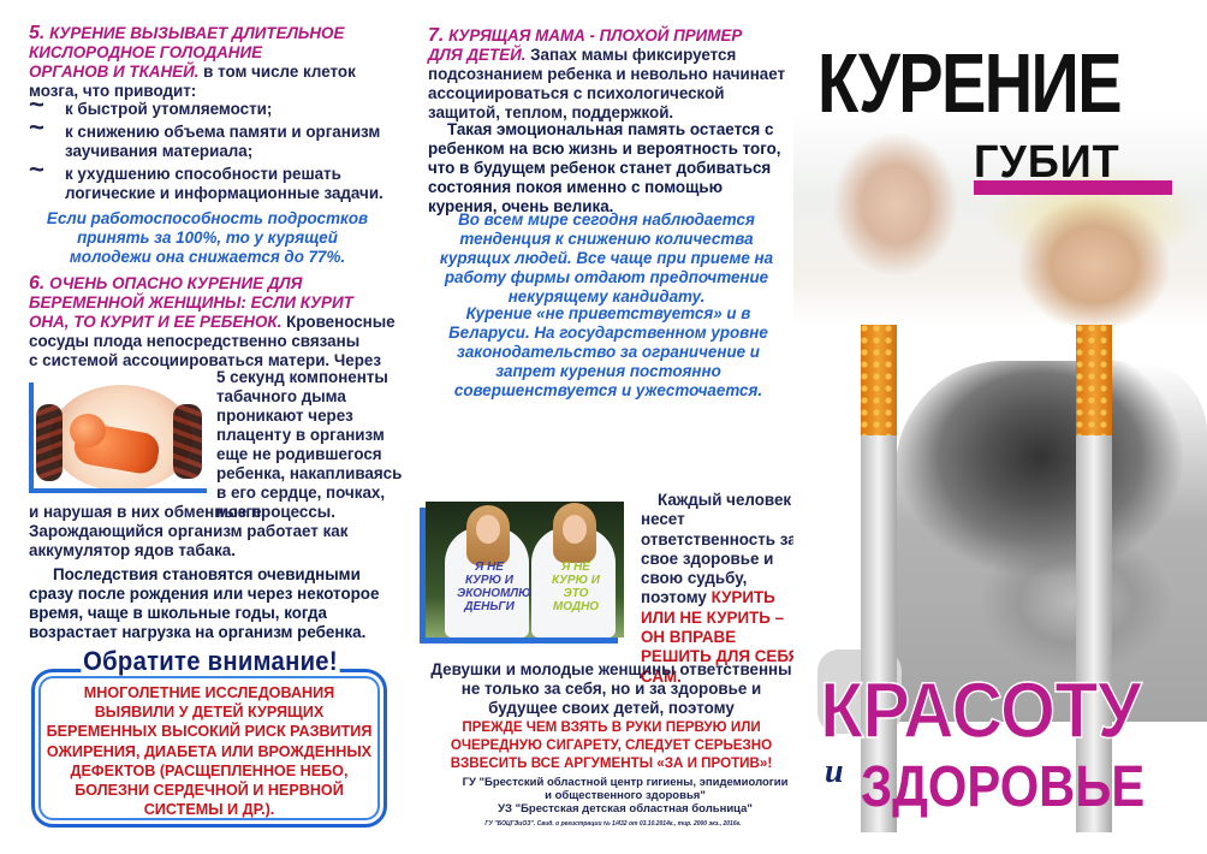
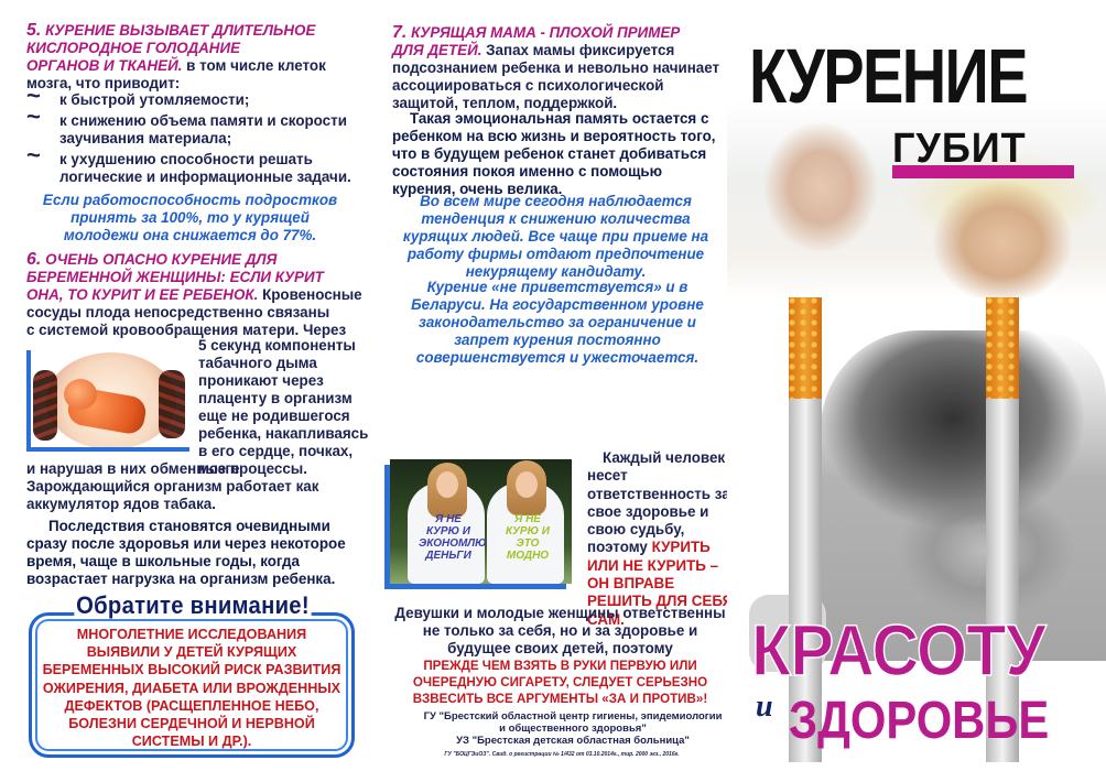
  5. КУРЕНИЕ ВЫЗЫВАЕТ ДЛИТЕЛЬНОЕ
  КИСЛОРОДНОЕ ГОЛОДАНИЕ
  ОРГАНОВ И ТКАНЕЙ. в том числе клеток
  мозга, что приводит:
  ~
  к быстрой утомляемости;
  ~
- к снижению объема памяти и организм заучивания материала;
+ к снижению объема памяти и скорости заучивания материала;
  ~
  к ухудшению способности решать логические и информационные задачи.
  Если работоспособность подростков принять за 100%, то у курящей молодежи она снижается до 77%.
  6. ОЧЕНЬ ОПАСНО КУРЕНИЕ ДЛЯ
  БЕРЕМЕННОЙ ЖЕНЩИНЫ: ЕСЛИ КУРИТ
  ОНА, ТО КУРИТ И ЕЕ РЕБЕНОК. Кровеносные
  сосуды плода непосредственно связаны
- с системой ассоциироваться матери. Через
+ с системой кровообращения матери. Через
  5 секунд компоненты табачного дыма проникают через плаценту в организм еще не родившегося ребенка, накапливаясь в его сердце, почках, мозге
  и нарушая в них обменные процессы. Зарождающийся организм работает как аккумулятор ядов табака.
- Последствия становятся очевидными сразу после рождения или через некоторое время, чаще в школьные годы, когда возрастает нагрузка на организм ребенка.
+ Последствия становятся очевидными сразу после здоровья или через некоторое время, чаще в школьные годы, когда возрастает нагрузка на организм ребенка.
  Обратите внимание!
  МНОГОЛЕТНИЕ ИССЛЕДОВАНИЯ ВЫЯВИЛИ У ДЕТЕЙ КУРЯЩИХ БЕРЕМЕННЫХ ВЫСОКИЙ РИСК РАЗВИТИЯ ОЖИРЕНИЯ, ДИАБЕТА ИЛИ ВРОЖДЕННЫХ ДЕФЕКТОВ (РАСЩЕПЛЕННОЕ НЕБО, БОЛЕЗНИ СЕРДЕЧНОЙ И НЕРВНОЙ СИСТЕМЫ И ДР.).
  7. КУРЯЩАЯ МАМА - ПЛОХОЙ ПРИМЕР
  ДЛЯ ДЕТЕЙ. Запах мамы фиксируется подсознанием ребенка и невольно начинает ассоциироваться с психологической защитой, теплом, поддержкой.
  Такая эмоциональная память остается с ребенком на всю жизнь и вероятность того, что в будущем ребенок станет добиваться состояния покоя именно с помощью курения, очень велика.
  Во всем мире сегодня наблюдается тенденция к снижению количества курящих людей. Все чаще при приеме на работу фирмы отдают предпочтение некурящему кандидату.
  Курение «не приветствуется» и в Беларуси. На государственном уровне законодательство за ограничение и запрет курения постоянно совершенствуется и ужесточается.
  Я НЕ КУРЮ И ЭКОНОМЛЮ ДЕНЬГИ
  Я НЕ КУРЮ И ЭТО МОДНО
  Каждый человек несет ответственность за свое здоровье и свою судьбу, поэтому КУРИТЬ ИЛИ НЕ КУРИТЬ – ОН ВПРАВЕ РЕШИТЬ ДЛЯ СЕБ САМ.
  Девушки и молодые женщины ответственны не только за себя, но и за здоровье и будущее своих детей, поэтому
  ПРЕЖДЕ ЧЕМ ВЗЯТЬ В РУКИ ПЕРВУЮ ИЛИ ОЧЕРЕДНУЮ СИГАРЕТУ, СЛЕДУЕТ СЕРЬЕЗНО ВЗВЕСИТЬ ВСЕ АРГУМЕНТЫ «ЗА И ПРОТИВ»!
  ГУ "Брестский областной центр гигиены, эпидемиологии
  и общественного здоровья"
  УЗ "Брестская детская областная больница"
  КУРЕНИЕ
  ГУБИТ
  КРАСОТУ
  и
  ЗДОРОВЬЕ
